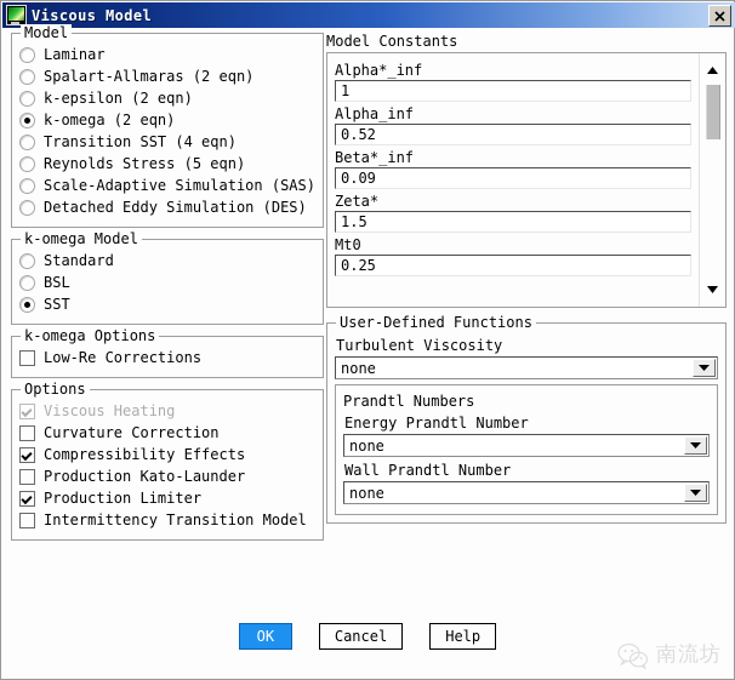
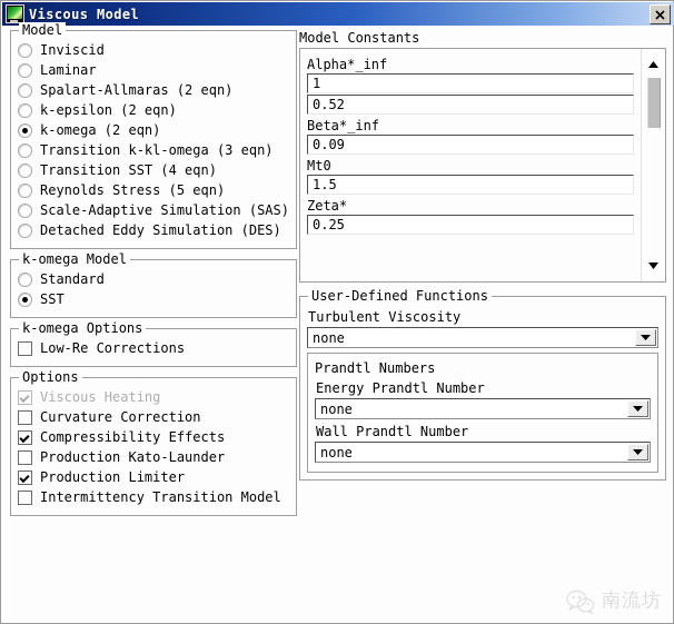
  Viscous Model
  Model
+ Inviscid
  Laminar
  Spalart-Allmaras (2 eqn)
  k-epsilon (2 eqn)
  k-omega (2 eqn)
+ Transition k-kl-omega (3 eqn)
  Transition SST (4 eqn)
  Reynolds Stress (5 eqn)
  Scale-Adaptive Simulation (SAS)
  Detached Eddy Simulation (DES)
  k-omega Model
  Standard
- BSL
  SST
  k-omega Options
  Low-Re Corrections
  Options
  Viscous Heating
  Curvature Correction
  Compressibility Effects
  Production Kato-Launder
  Production Limiter
  Intermittency Transition Model
  Model Constants
  Alpha*_inf
  1
- Alpha_inf
  0.52
  Beta*_inf
  0.09
- Zeta*
+ Mt0
  1.5
- Mt0
+ Zeta*
  0.25
  User-Defined Functions
  Turbulent Viscosity
  none
  Prandtl Numbers
  Energy Prandtl Number
  none
  Wall Prandtl Number
  none
- OK
- Cancel
- Help
  南流坊
